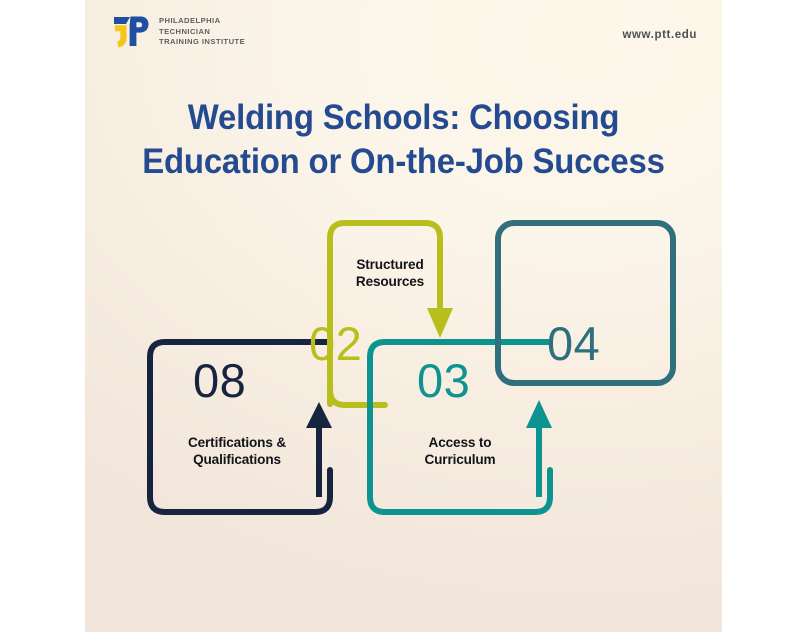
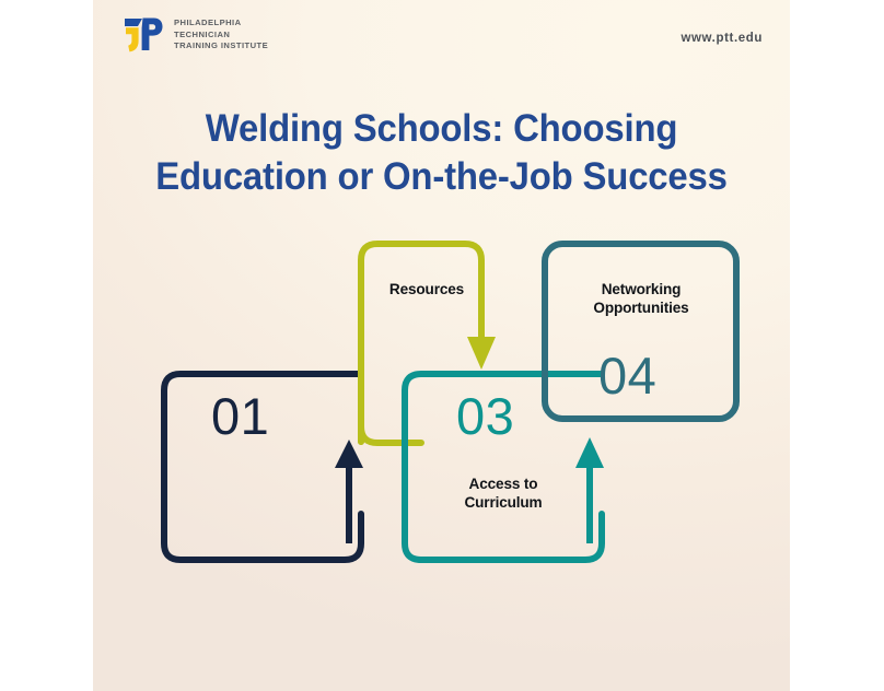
  PHILADELPHIA
  TECHNICIAN
  TRAINING INSTITUTE
  www.ptt.edu
  Welding Schools: Choosing
  Education or On-the-Job Success
- 08
+ 01
- Certifications &
- Qualifications
- Structured
  Resources
- 02
  03
  Access to
  Curriculum
+ Networking
+ Opportunities
  04
